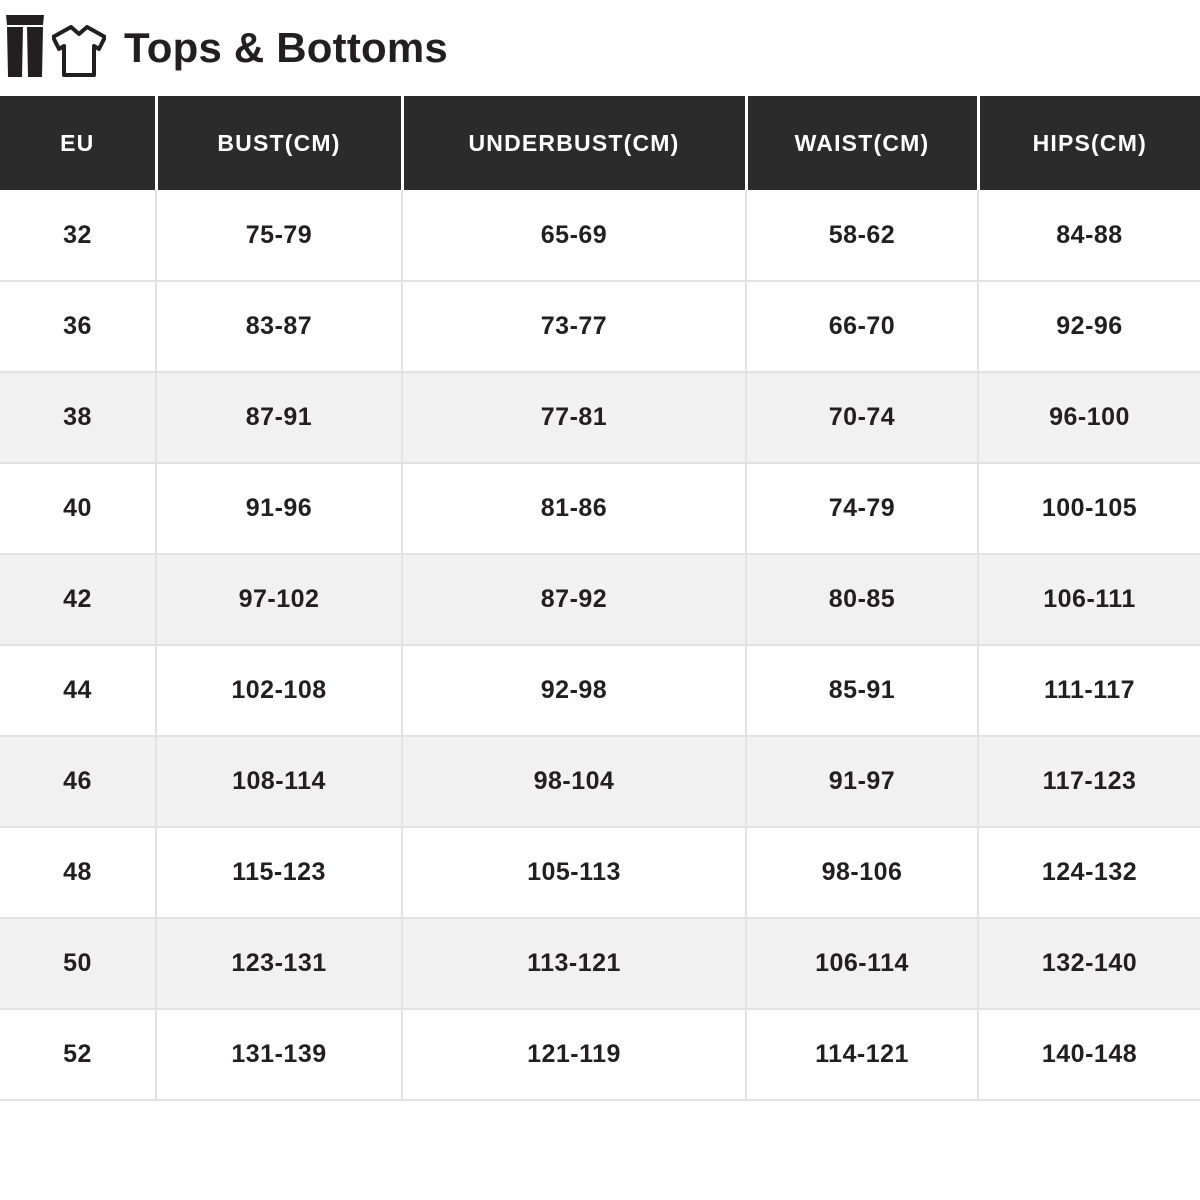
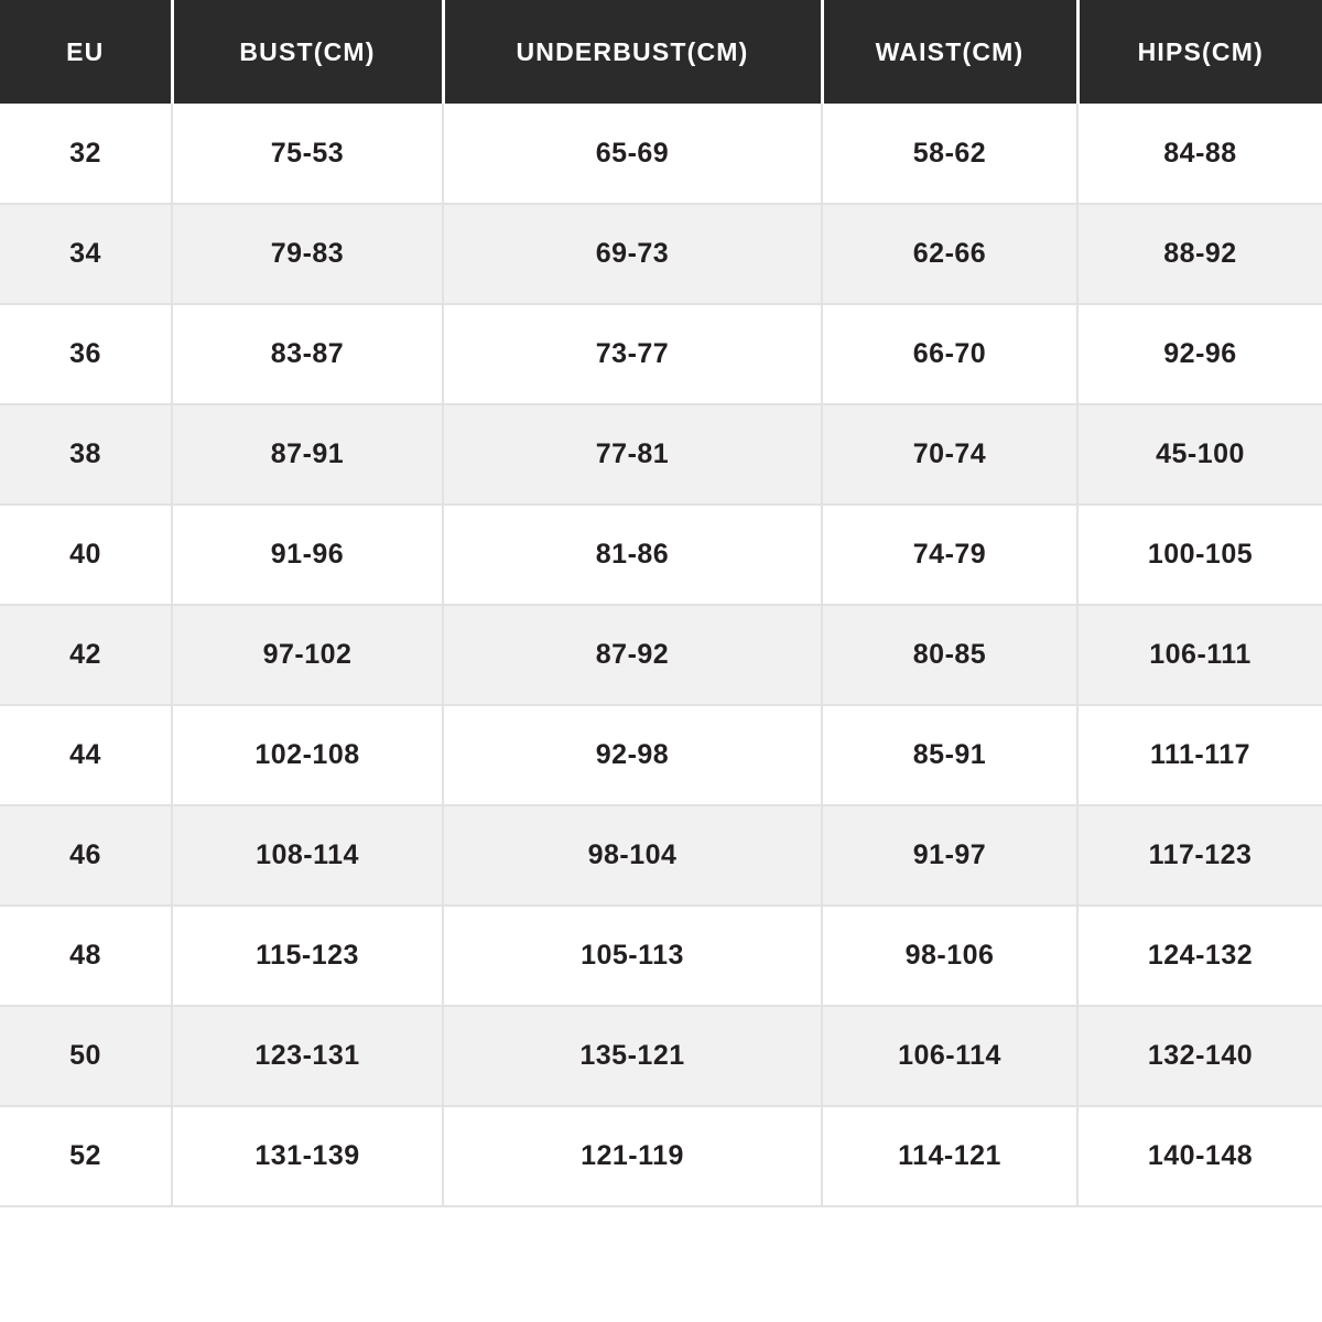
- Tops & Bottoms
  EU	BUST(CM)	UNDERBUST(CM)	WAIST(CM)	HIPS(CM)
- 32	75-79	65-69	58-62	84-88
+ 32	75-53	65-69	58-62	84-88
+ 34	79-83	69-73	62-66	88-92
  36	83-87	73-77	66-70	92-96
- 38	87-91	77-81	70-74	96-100
+ 38	87-91	77-81	70-74	45-100
  40	91-96	81-86	74-79	100-105
  42	97-102	87-92	80-85	106-111
  44	102-108	92-98	85-91	111-117
  46	108-114	98-104	91-97	117-123
  48	115-123	105-113	98-106	124-132
- 50	123-131	113-121	106-114	132-140
+ 50	123-131	135-121	106-114	132-140
  52	131-139	121-119	114-121	140-148
